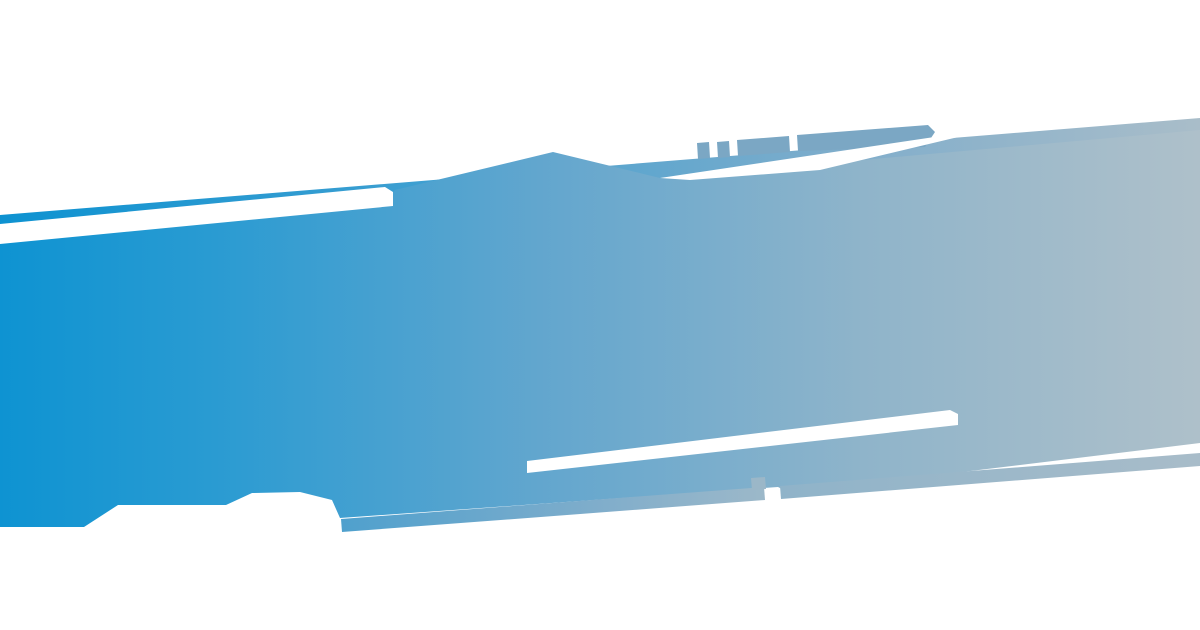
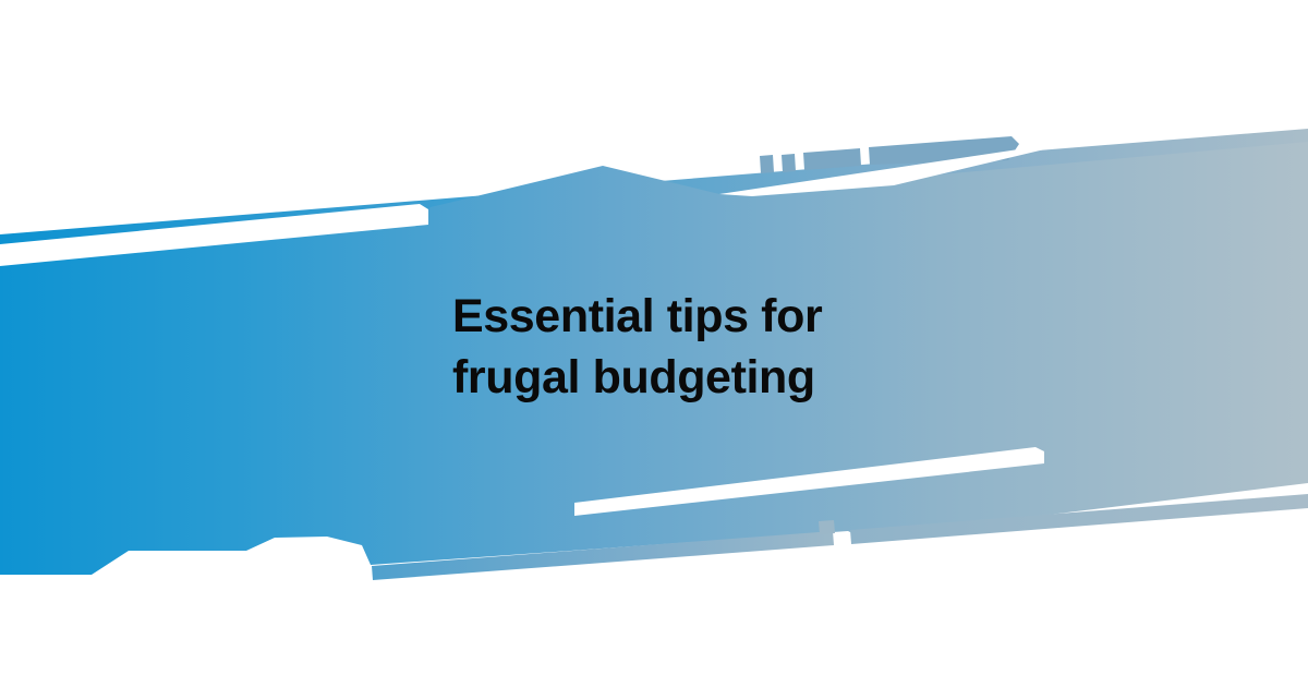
+ Essential tips for
+ frugal budgeting
